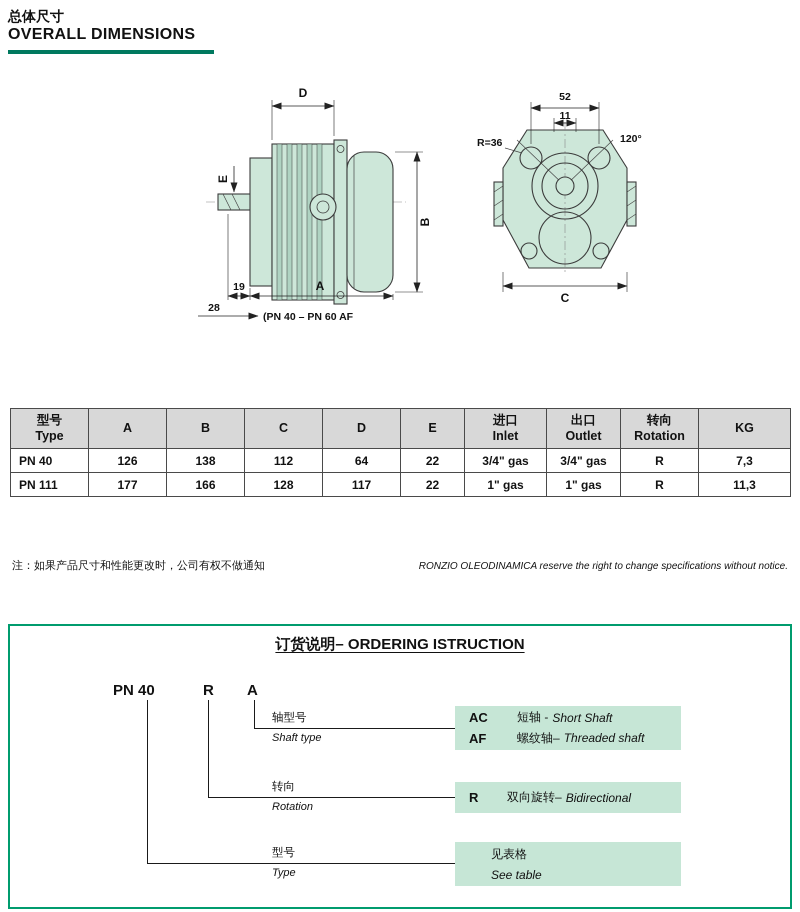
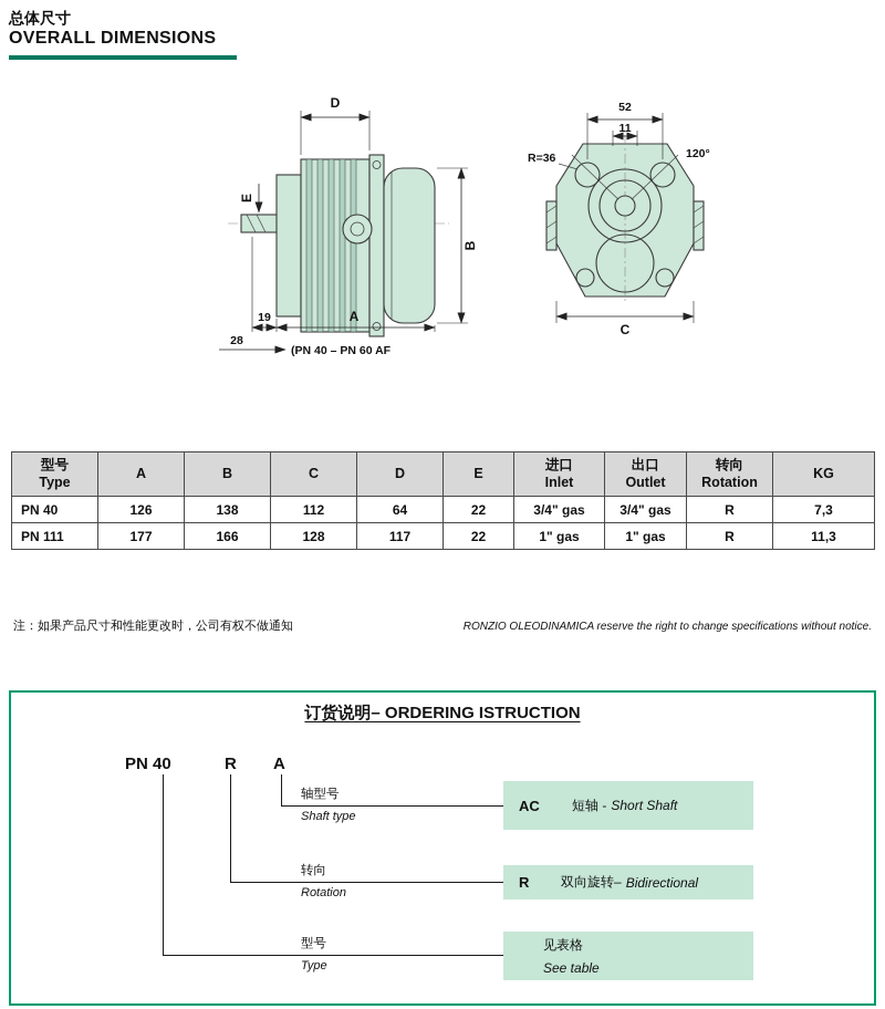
  总体尺寸
  OVERALL DIMENSIONS
  D
  19
  A
  28
  (PN 40 – PN 60 AF
  120°
  R=36
  52
  11
  C
  型号Type	A	B	C	D	E	进口Inlet	出口Outlet	转向Rotation	KG
  PN 40	126	138	112	64	22	3/4" gas	3/4" gas	R	7,3
  PN 111	177	166	128	117	22	1" gas	1" gas	R	11,3
  注：如果产品尺寸和性能更改时，公司有权不做通知
  RONZIO OLEODINAMICA reserve the right to change specifications without notice.
  订货说明– ORDERING ISTRUCTION
  PN 40
  R
  A
  轴型号
  Shaft type
  转向
  Rotation
  型号
  Type
  AC
  短轴 -
  Short Shaft
- AF
- 螺纹轴–
- Threaded shaft
  R
  双向旋转–
  Bidirectional
  见表格
  See table
